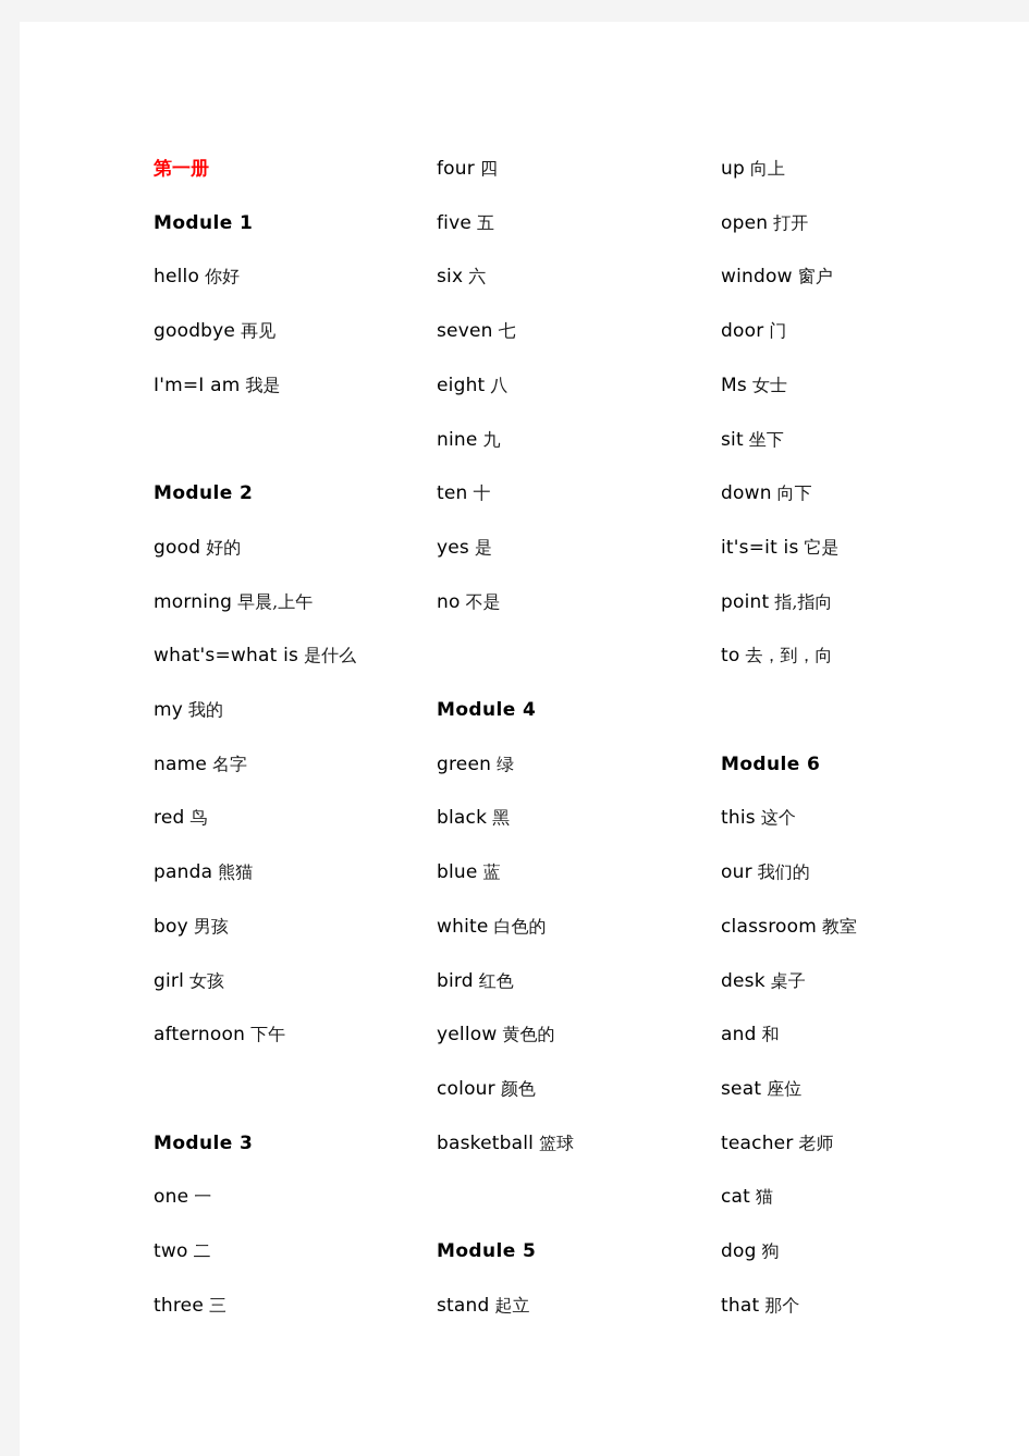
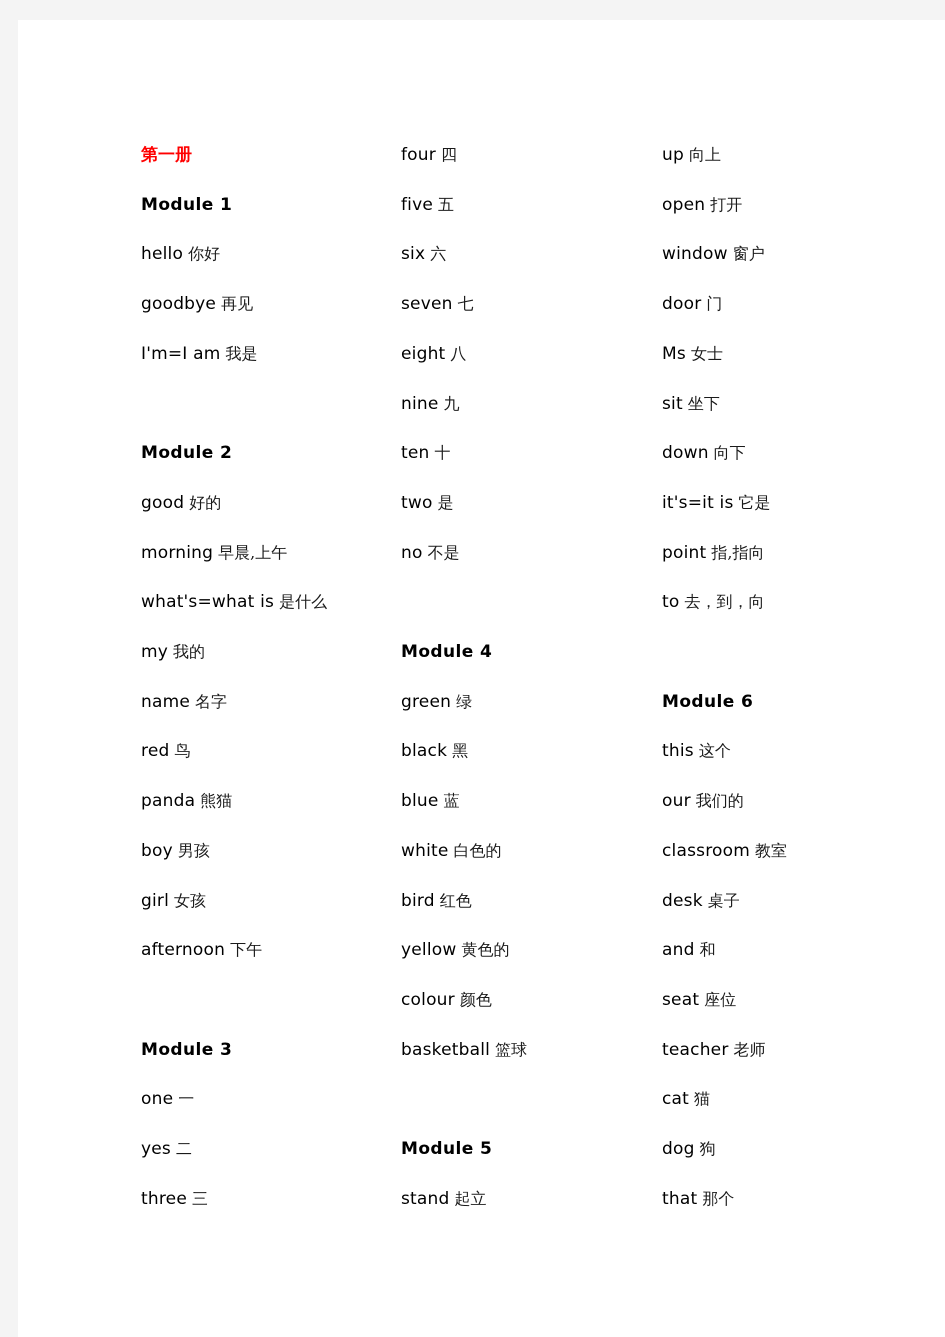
  第一册
  Module 1
  hello 你好
  goodbye 再见
  I'm=I am 我是
  Module 2
  good 好的
  morning 早晨,上午
  what's=what is 是什么
  my 我的
  name 名字
  red 鸟
  panda 熊猫
  boy 男孩
  girl 女孩
  afternoon 下午
  Module 3
  one 一
- two 二
+ yes 二
  three 三
  four 四
  five 五
  six 六
  seven 七
  eight 八
  nine 九
  ten 十
- yes 是
+ two 是
  no 不是
  Module 4
  green 绿
  black 黑
  blue 蓝
  white 白色的
  bird 红色
  yellow 黄色的
  colour 颜色
  basketball 篮球
  Module 5
  stand 起立
  up 向上
  open 打开
  window 窗户
  door 门
  Ms 女士
  sit 坐下
  down 向下
  it's=it is 它是
  point 指,指向
  to 去，到，向
  Module 6
  this 这个
  our 我们的
  classroom 教室
  desk 桌子
  and 和
  seat 座位
  teacher 老师
  cat 猫
  dog 狗
  that 那个
